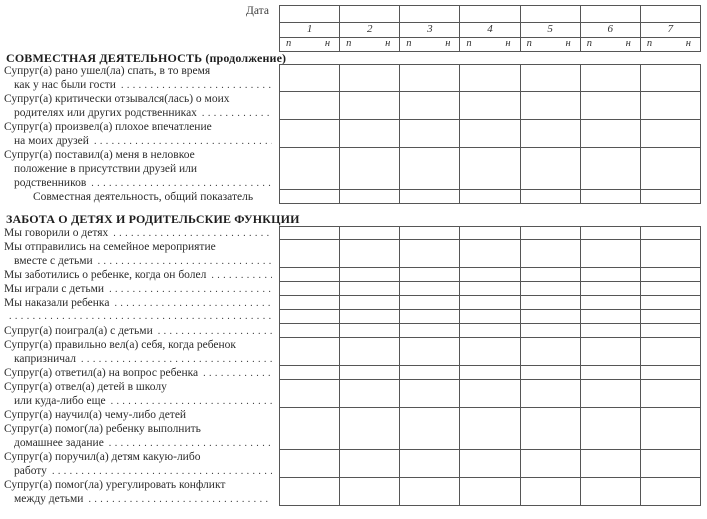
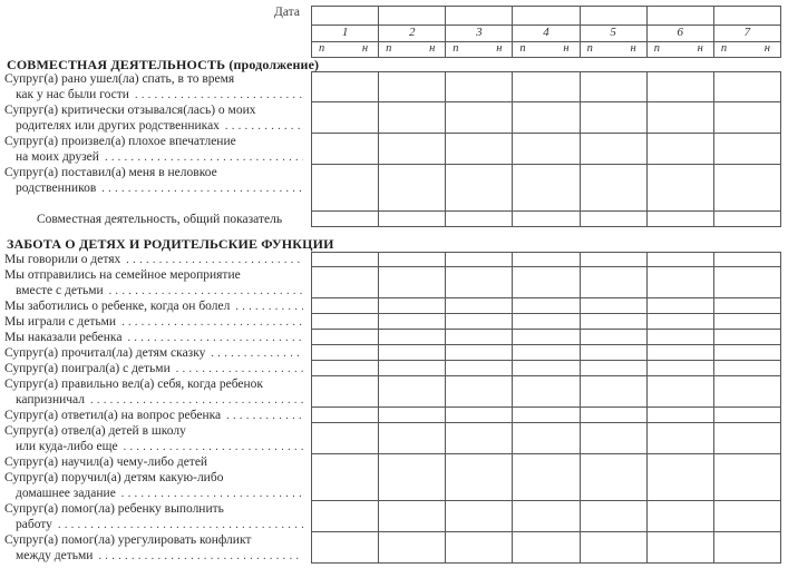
  Дата
  1
  2
  3
  4
  5
  6
  7
  п
  н
  п
  н
  п
  н
  п
  н
  п
  н
  п
  н
  п
  н
  СОВМЕСТНАЯ ДЕЯТЕЛЬНОСТЬ (продолжение)
  Супруг(а) рано ушел(ла) спать, в то время
  как у нас были гости
  Супруг(а) критически отзывался(лась) о моих
  родителях или других родственниках
  Супруг(а) произвел(а) плохое впечатление
  на моих друзей
  Супруг(а) поставил(а) меня в неловкое
- положение в присутствии друзей или
  родственников
  Совместная деятельность, общий показатель
  ЗАБОТА О ДЕТЯХ И РОДИТЕЛЬСКИЕ ФУНКЦИИ
  Мы говорили о детях
  Мы отправились на семейное мероприятие
  вместе с детьми
  Мы заботились о ребенке, когда он болел
  Мы играли с детьми
  Мы наказали ребенка
+ Супруг(а) прочитал(ла) детям сказку
  Супруг(а) поиграл(а) с детьми
  Супруг(а) правильно вел(а) себя, когда ребенок
  капризничал
  Супруг(а) ответил(а) на вопрос ребенка
  Супруг(а) отвел(а) детей в школу
  или куда-либо еще
  Супруг(а) научил(а) чему-либо детей
- Супруг(а) помог(ла) ребенку выполнить
+ Супруг(а) поручил(а) детям какую-либо
  домашнее задание
- Супруг(а) поручил(а) детям какую-либо
+ Супруг(а) помог(ла) ребенку выполнить
  работу
  Супруг(а) помог(ла) урегулировать конфликт
  между детьми
